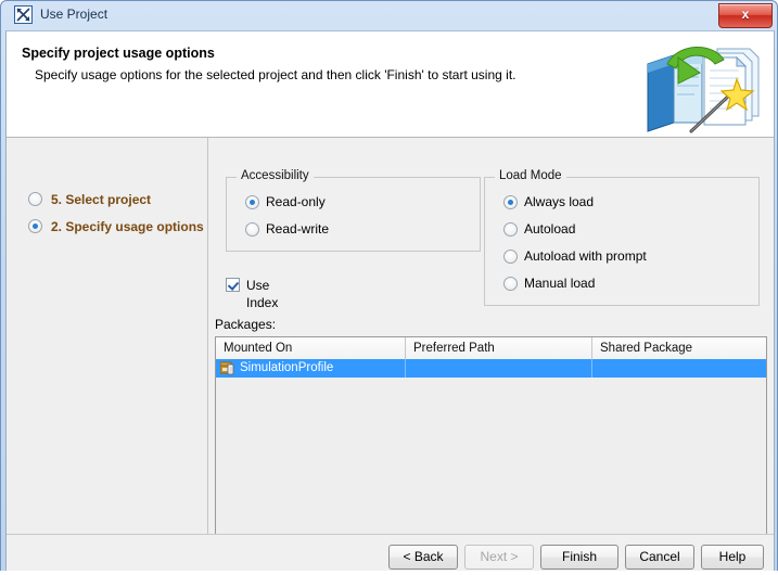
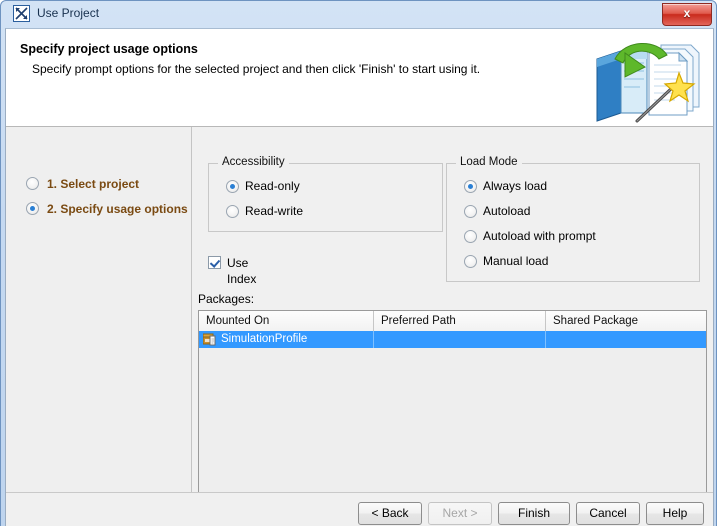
  Use Project
  x
  Specify project usage options
- Specify usage options for the selected project and then click 'Finish' to start using it.
+ Specify prompt options for the selected project and then click 'Finish' to start using it.
- 5. Select project
+ 1. Select project
  2. Specify usage options
  Accessibility
  Read-only
  Read-write
  Use Index
  Load Mode
  Always load
  Autoload
  Autoload with prompt
  Manual load
  Packages:
  Mounted On
  Preferred Path
  Shared Package
  SimulationProfile
  < Back
  Next >
  Finish
  Cancel
  Help
